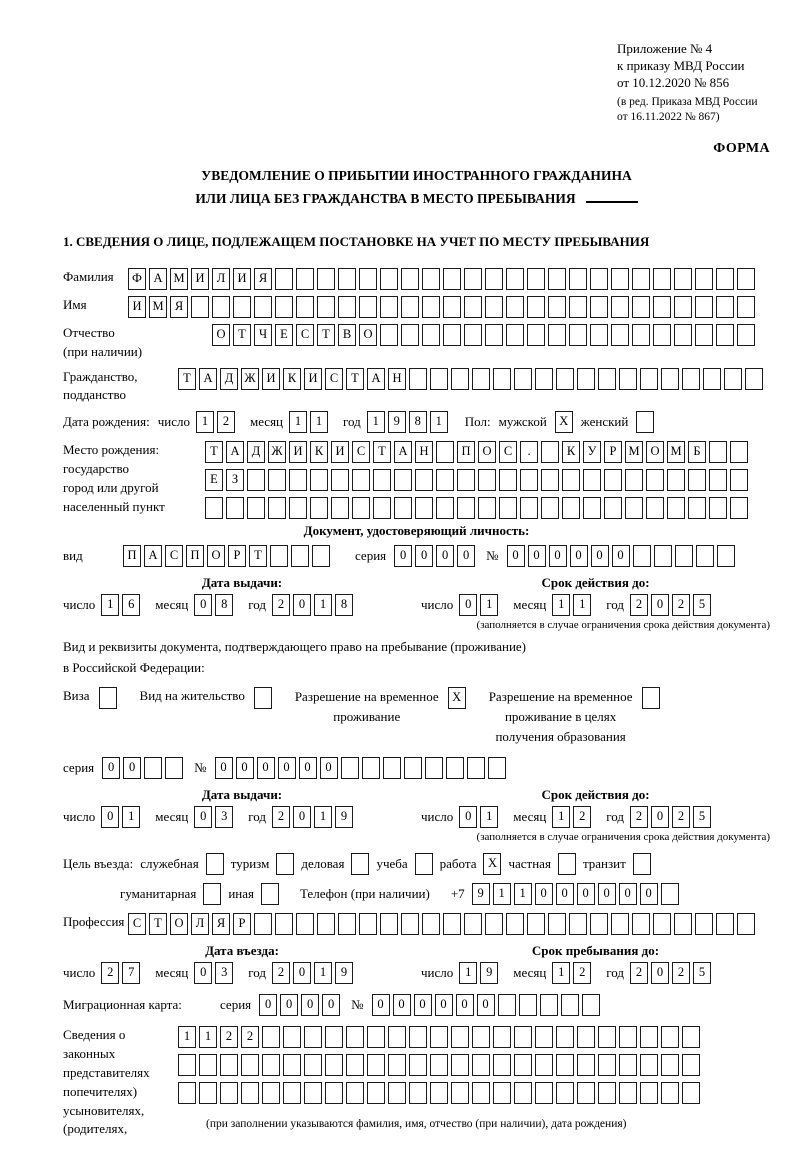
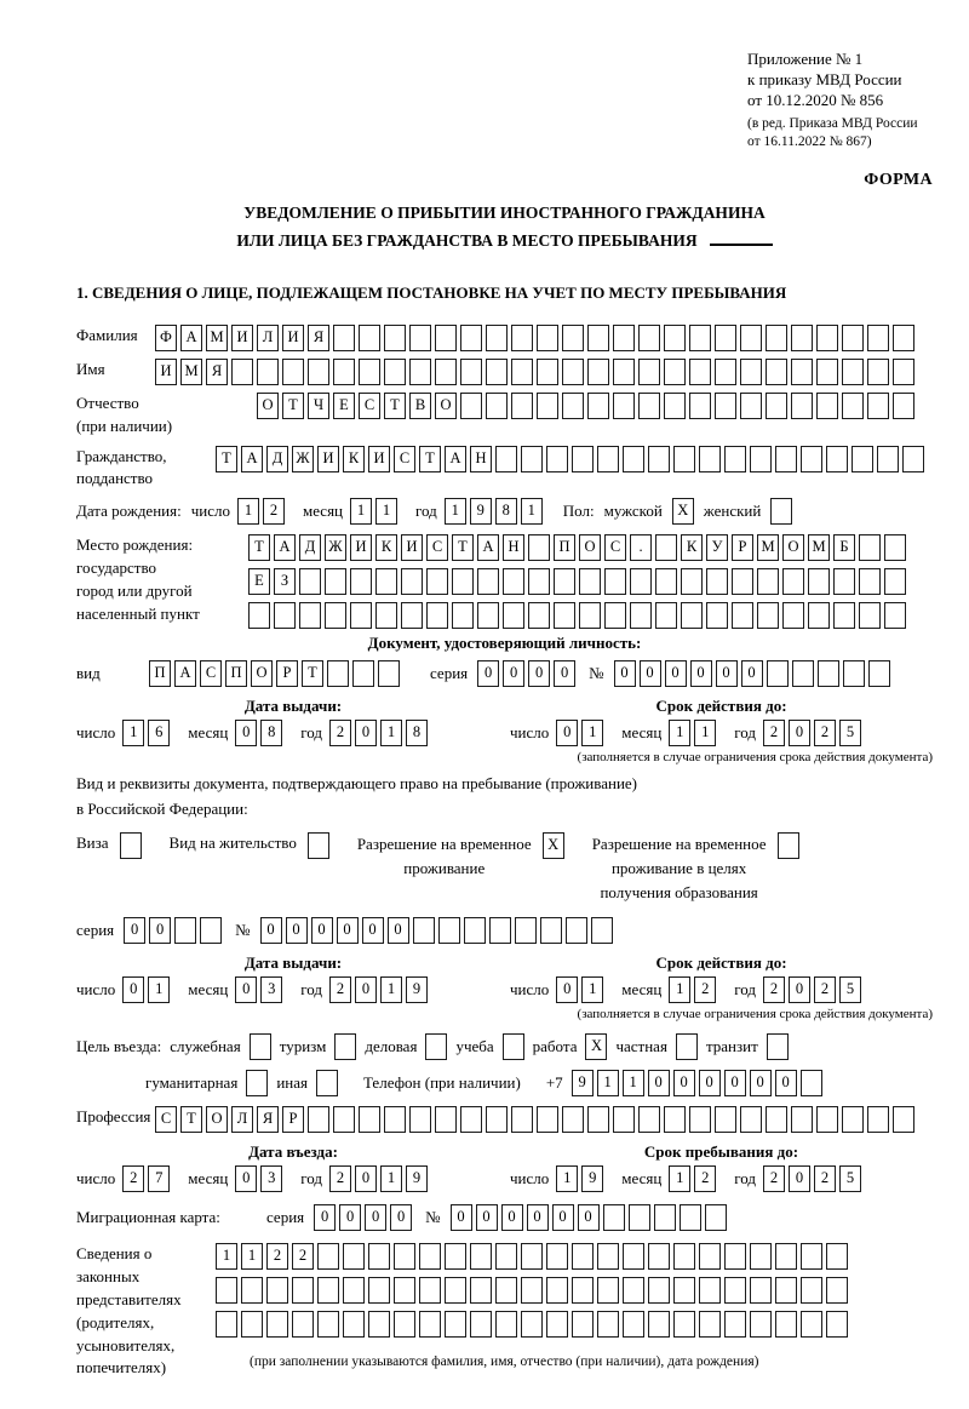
- Приложение № 4
+ Приложение № 1
  к приказу МВД России
  от 10.12.2020 № 856
  (в ред. Приказа МВД России
  от 16.11.2022 № 867)
  ФОРМА
  УВЕДОМЛЕНИЕ О ПРИБЫТИИ ИНОСТРАННОГО ГРАЖДАНИНА
  ИЛИ ЛИЦА БЕЗ ГРАЖДАНСТВА В МЕСТО ПРЕБЫВАНИЯ
  1. СВЕДЕНИЯ О ЛИЦЕ, ПОДЛЕЖАЩЕМ ПОСТАНОВКЕ НА УЧЕТ ПО МЕСТУ ПРЕБЫВАНИЯ
  Фамилия
  Ф А М И Л И Я
  Имя
  И М Я
  Отчество
  (при наличии)
  О Т Ч Е С Т В О
  Гражданство,
  подданство
  Т А Д Ж И К И С Т А Н
  Дата рождения:
  число
  1 2
  месяц
  1 1
  год
  1 9 8 1
  Пол:
  мужской
  X
  женский
  Место рождения:
  государство
  город или другой
  населенный пункт
  Т А Д Ж И К И С Т А Н П О С . К У Р М О М Б
  Е З
  Документ, удостоверяющий личность:
  вид
  П А С П О Р Т
  серия
  0 0 0 0
  №
  0 0 0 0 0 0
  Дата выдачи:
  число
  1 6
  месяц
  0 8
  год
  2 0 1 8
  Срок действия до:
  число
  0 1
  месяц
  1 1
  год
  2 0 2 5
  (заполняется в случае ограничения срока действия документа)
  Вид и реквизиты документа, подтверждающего право на пребывание (проживание)
  в Российской Федерации:
  Виза
  Вид на жительство
  Разрешение на временное
  проживание
  X
  Разрешение на временное
  проживание в целях
  получения образования
  серия
  0 0
  №
  0 0 0 0 0 0
  Дата выдачи:
  число
  0 1
  месяц
  0 3
  год
  2 0 1 9
  Срок действия до:
  число
  0 1
  месяц
  1 2
  год
  2 0 2 5
  (заполняется в случае ограничения срока действия документа)
  Цель въезда:
  служебная
  туризм
  деловая
  учеба
  работа
  X
  частная
  транзит
  гуманитарная
  иная
  Телефон (при наличии)
  +7
  9 1 1 0 0 0 0 0 0
  Профессия
  С Т О Л Я Р
  Дата въезда:
  число
  2 7
  месяц
  0 3
  год
  2 0 1 9
  Срок пребывания до:
  число
  1 9
  месяц
  1 2
  год
  2 0 2 5
  Миграционная карта:
  серия
  0 0 0 0
  №
  0 0 0 0 0 0
  Сведения о
  законных
  представителях
- попечителях)
+ (родителях,
  усыновителях,
- (родителях,
+ попечителях)
  1 1 2 2
  (при заполнении указываются фамилия, имя, отчество (при наличии), дата рождения)
